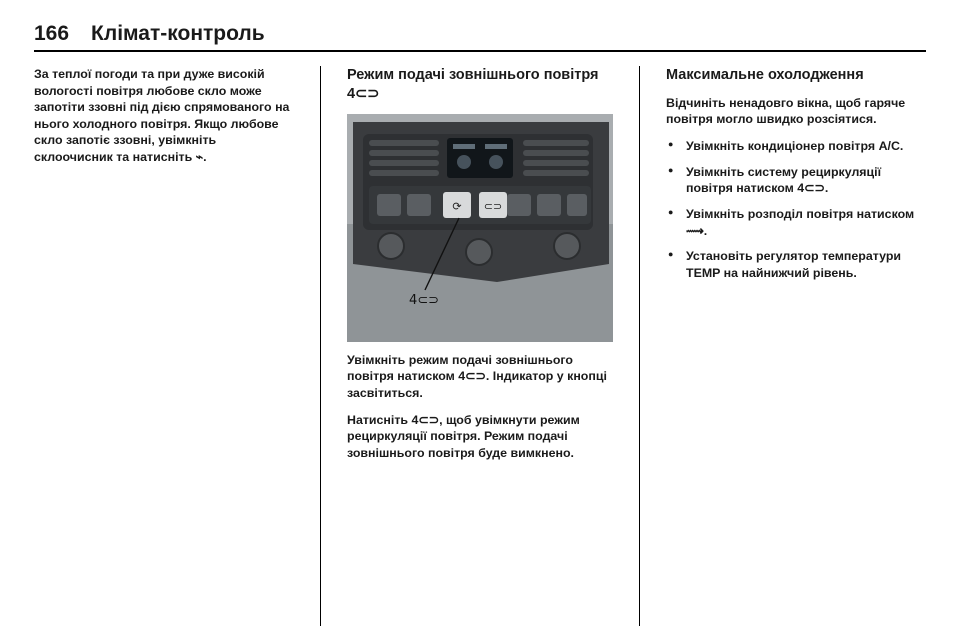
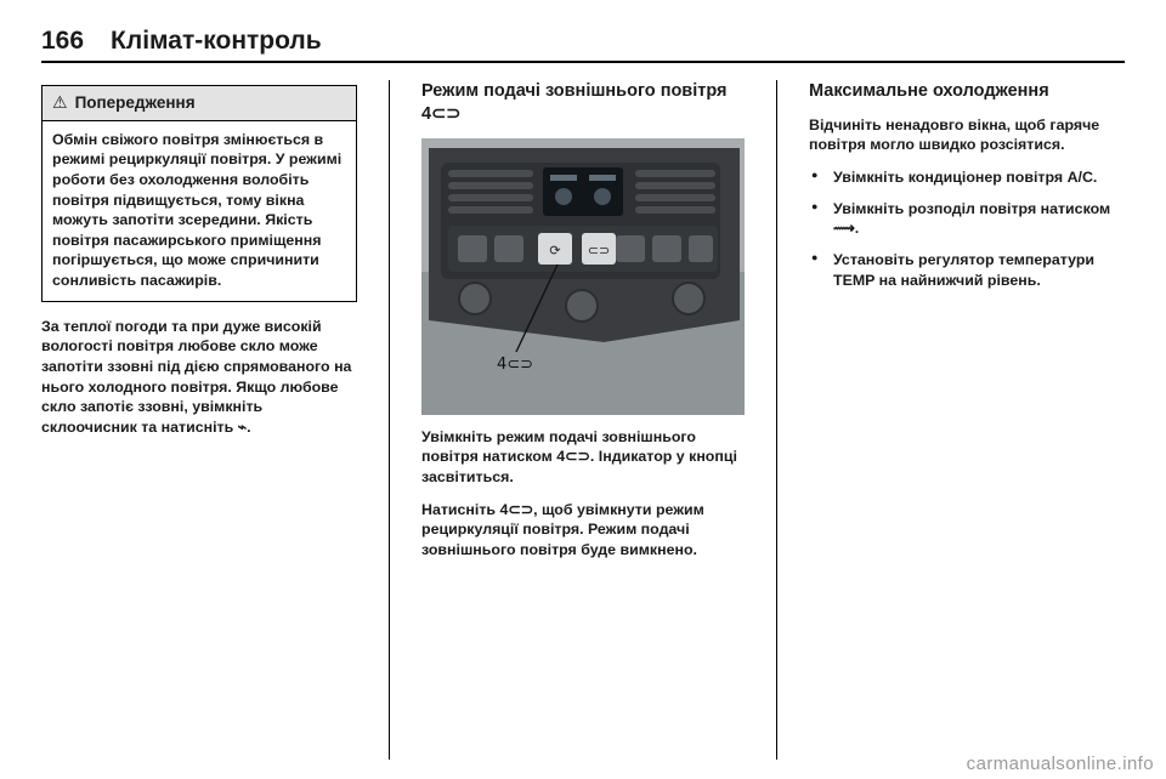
  166
  Клімат-контроль
+ ⚠
+ Попередження
+ Обмін свіжого повітря змінюється в режимі рециркуляції повітря. У режимі роботи без охолодження волобіть повітря підвищується, тому вікна можуть запотіти зсередини. Якість повітря пасажирського приміщення погіршується, що може спричинити сонливість пасажирів.
  За теплої погоди та при дуже високій вологості повітря любове скло може запотіти ззовні під дією спрямованого на нього холодного повітря. Якщо любове скло запотіє ззовні, увімкніть склоочисник та натисніть ⌁.
  Режим подачі зовнішнього повітря 4⊂⊃
  ⟳
  ⊂⊃
  4⊂⊃
  Увімкніть режим подачі зовнішнього повітря натиском 4⊂⊃. Індикатор у кнопці засвітиться.
  Натисніть 4⊂⊃, щоб увімкнути режим рециркуляції повітря. Режим подачі зовнішнього повітря буде вимкнено.
  Максимальне охолодження
  Відчиніть ненадовго вікна, щоб гаряче повітря могло швидко розсіятися.
  Увімкніть кондиціонер повітря A/C.
- Увімкніть систему рециркуляції повітря натиском 4⊂⊃.
  Увімкніть розподіл повітря натиском ⟿.
  Установіть регулятор температури TEMP на найнижчий рівень.
+ carmanualsonline.info
